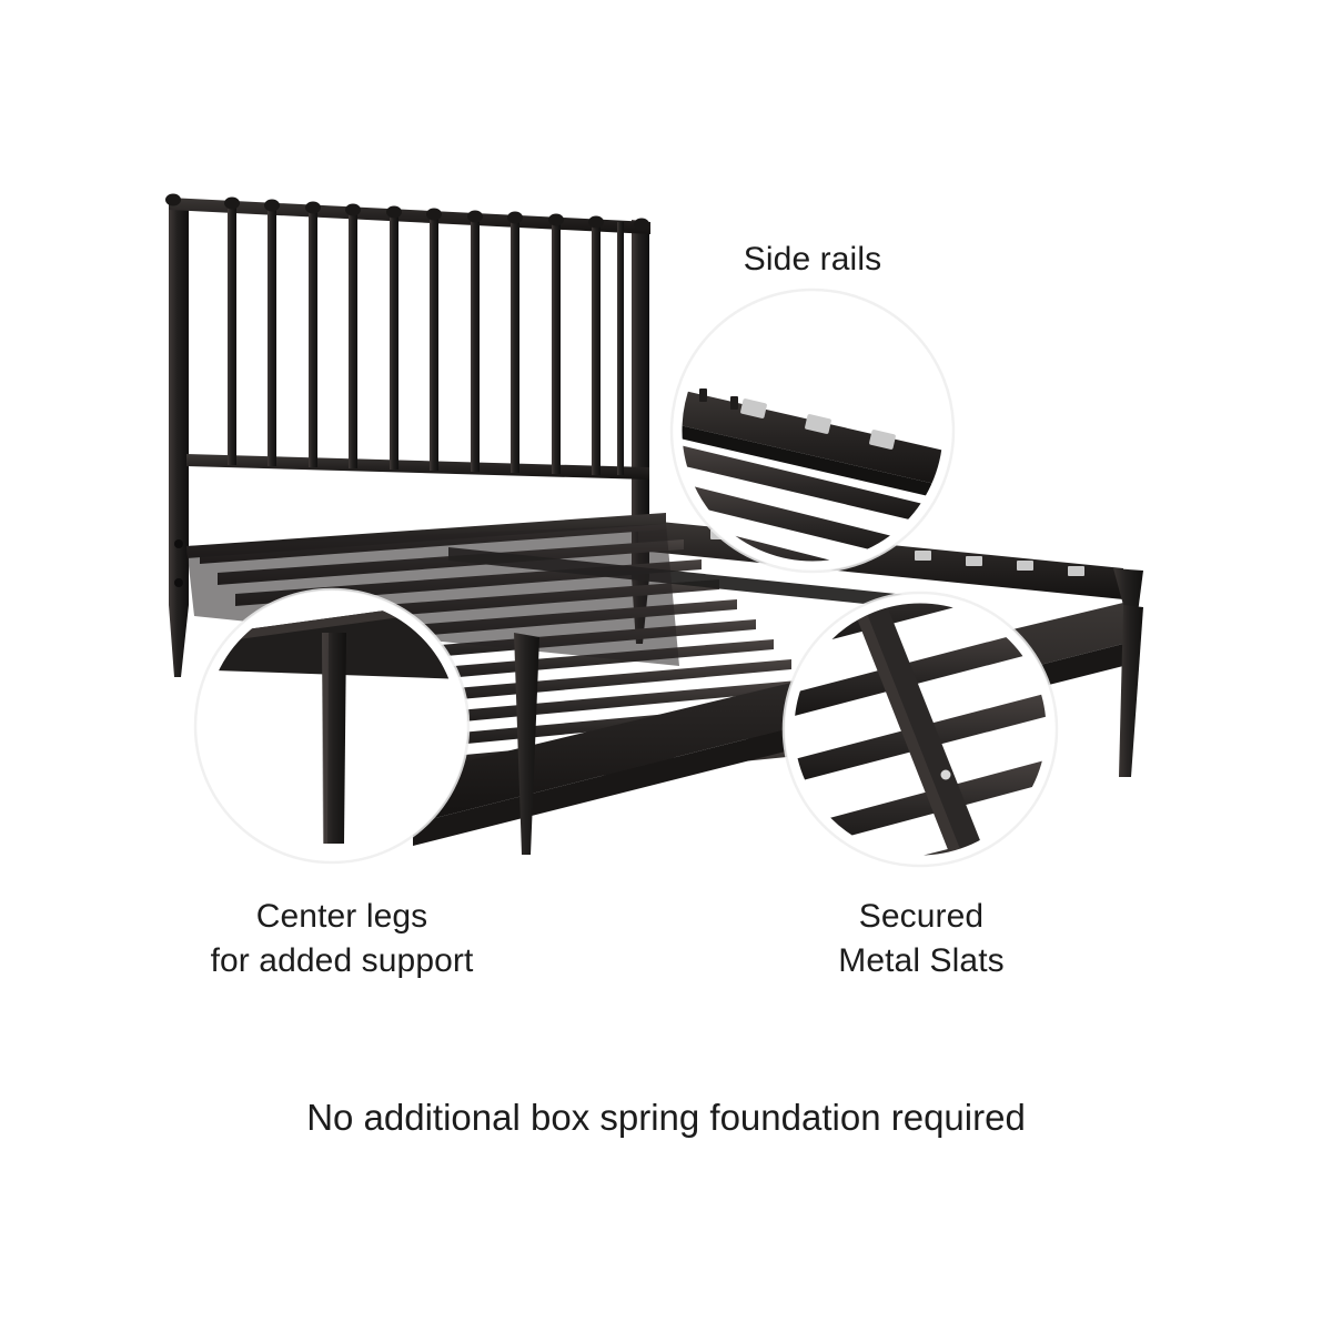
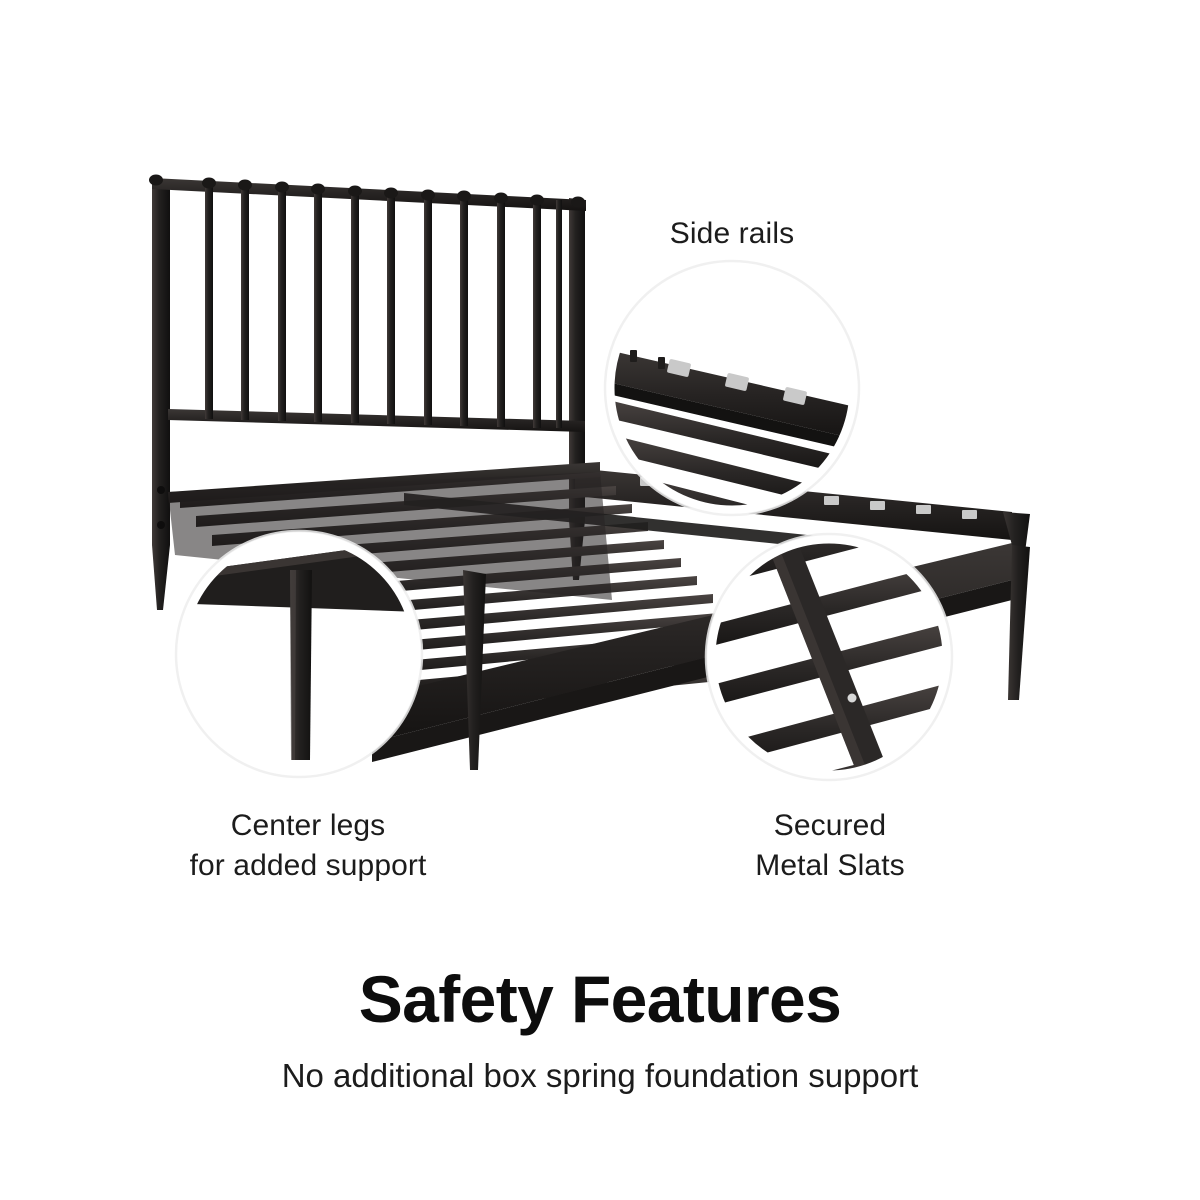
  Side rails
  Center legs
  for added support
  Secured
  Metal Slats
+ Safety Features
- No additional box spring foundation required
+ No additional box spring foundation support
